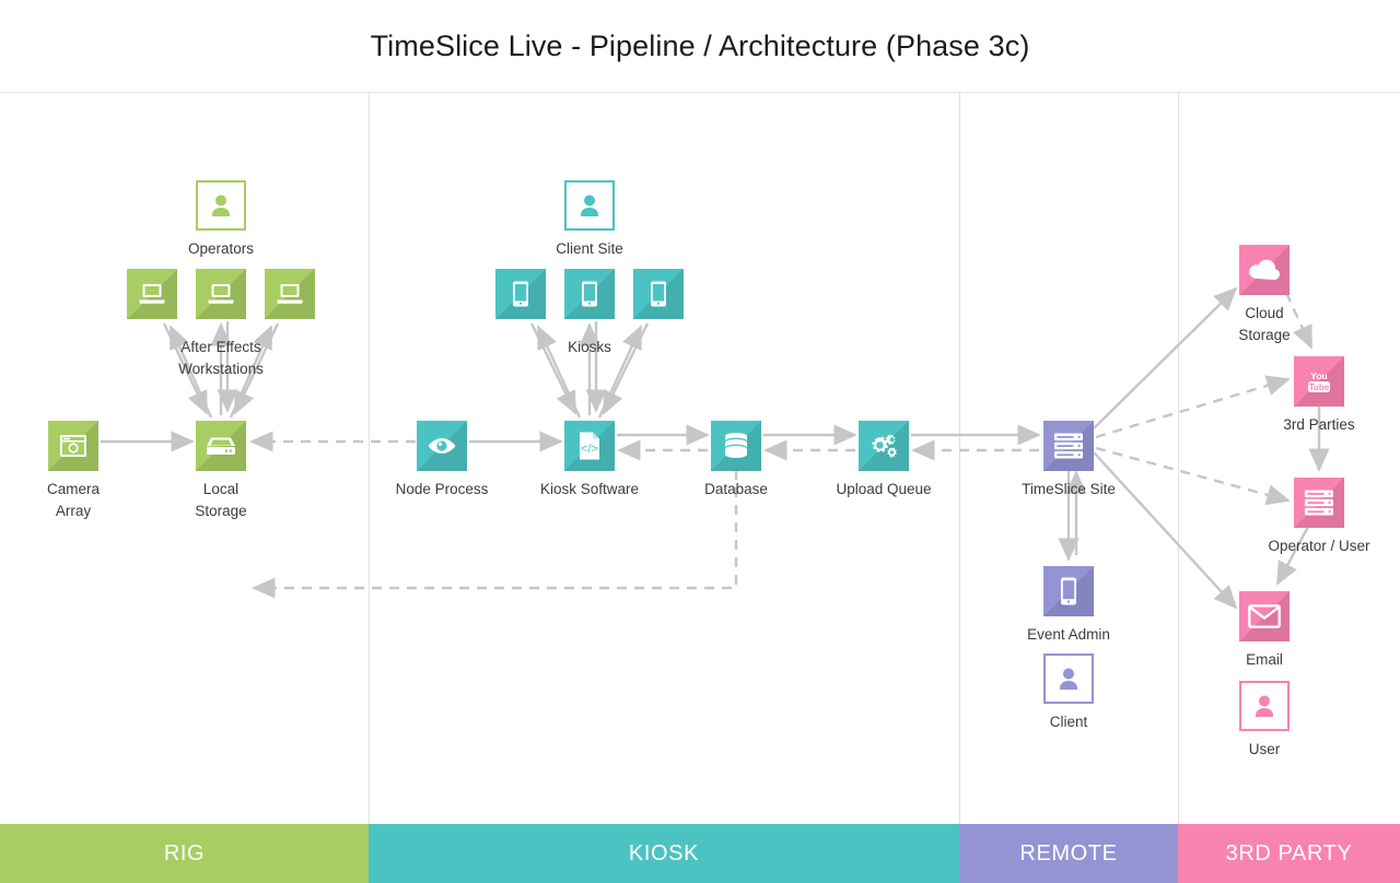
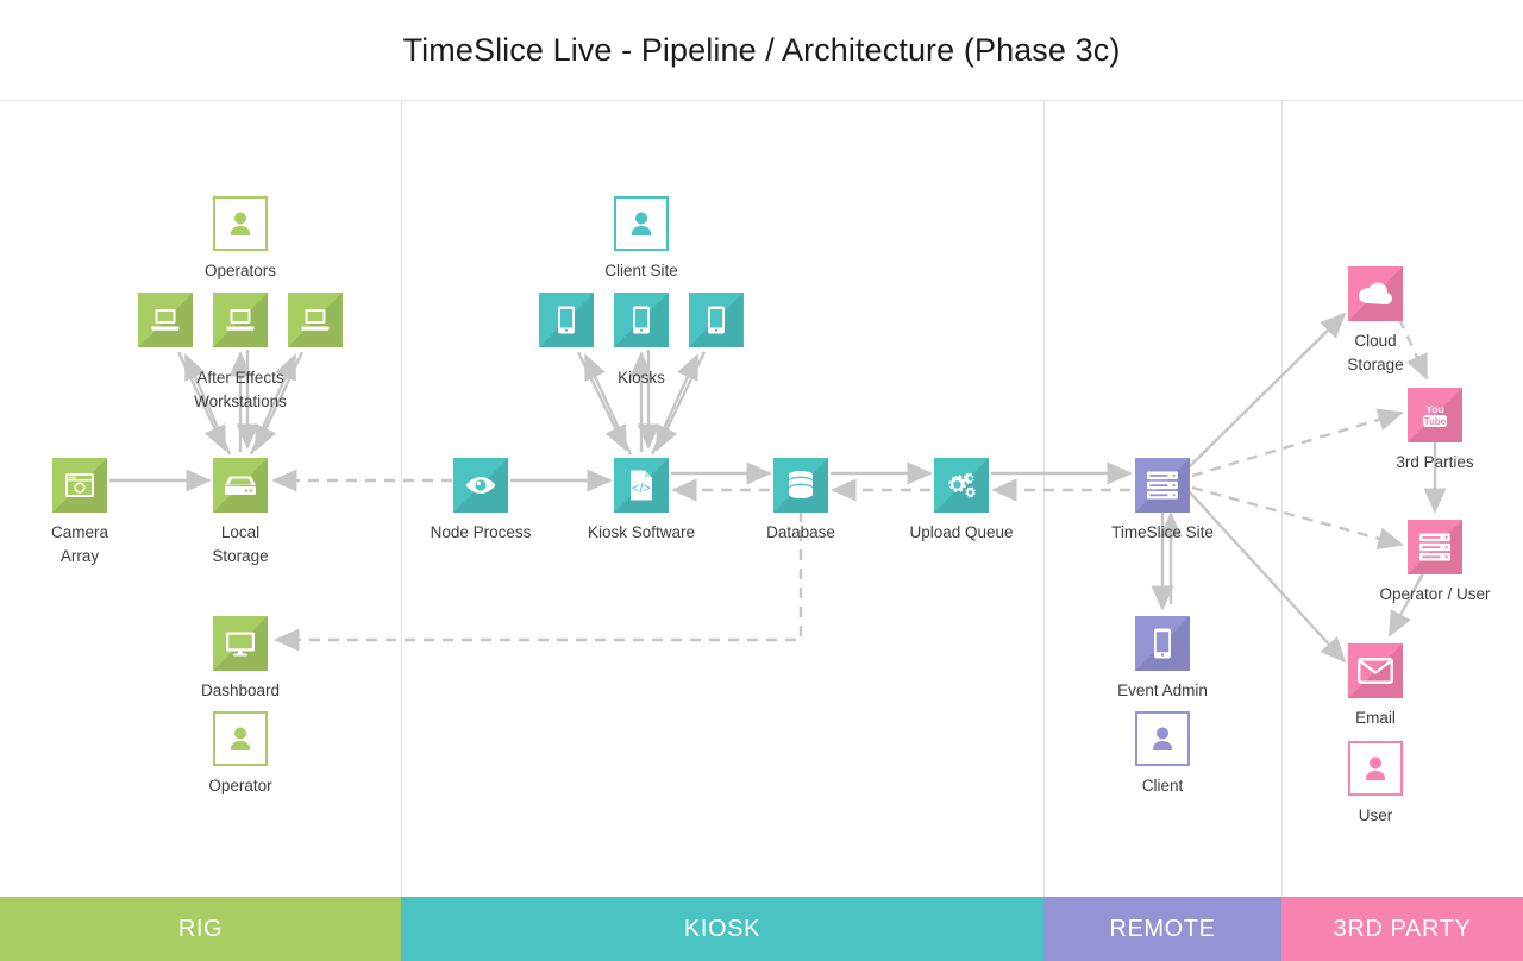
  TimeSlice Live - Pipeline / Architecture (Phase 3c)
  After Effects
  Workstations
  Kiosks
  Operators
  Camera
  Array
  Local
  Storage
+ Dashboard
+ Operator
  Client Site
  Node Process
  </>
  Kiosk Software
  Database
  Upload Queue
  TimeSlice Site
  Event Admin
  Client
  Cloud
  Storage
  You
  Tube
  3rd Parties
  Operator / User
  Email
  User
  RIG
  KIOSK
  REMOTE
  3RD PARTY
